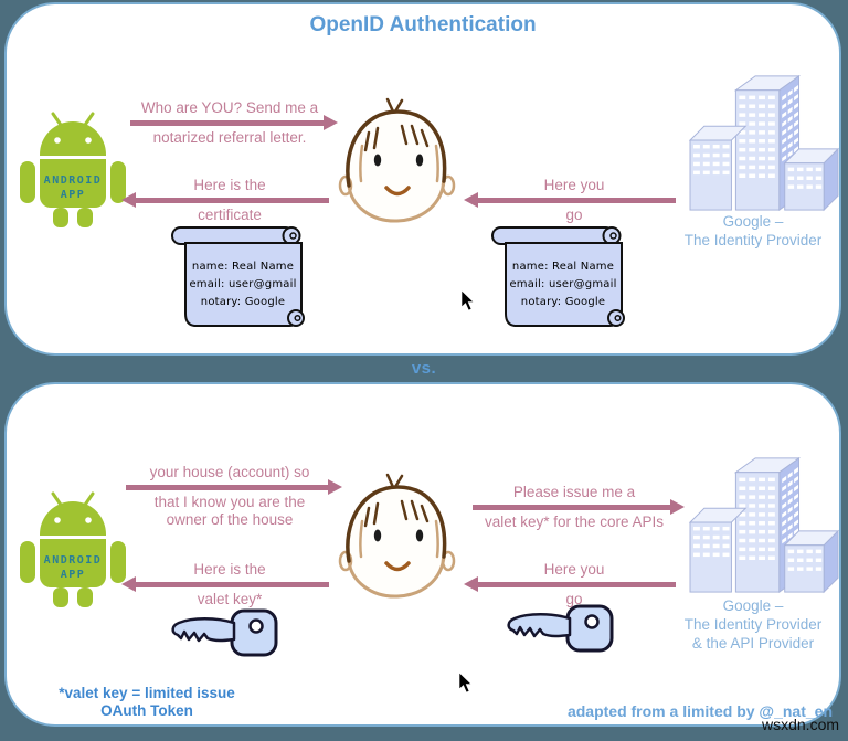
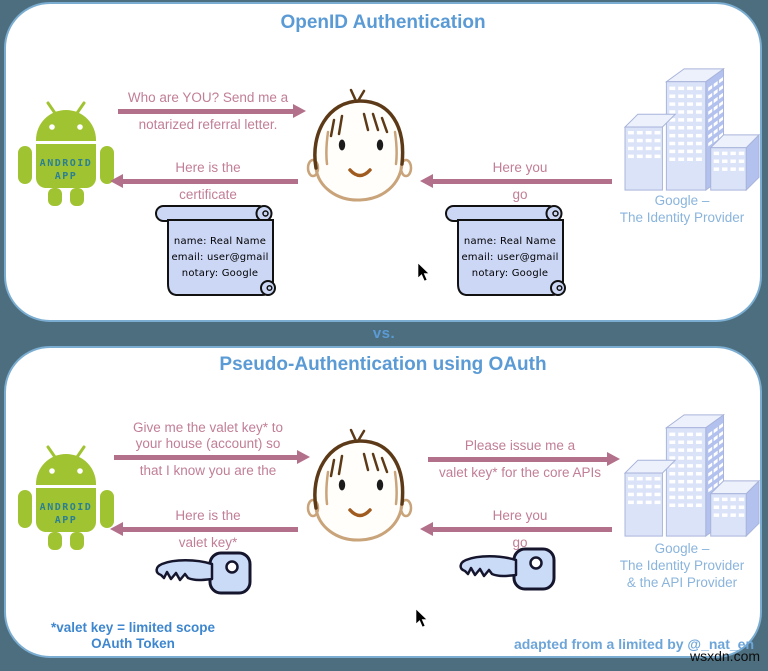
  OpenID Authentication
  Who are YOU? Send me a
  notarized referral letter.
  Here is the
  certificate
  Here you
  go
  Google –
  The Identity Provider
  vs.
+ Pseudo-Authentication using OAuth
+ Give me the valet key* to
  your house (account) so
  that I know you are the
- owner of the house
  Please issue me a
  valet key* for the core APIs
  Here is the
  valet key*
  Here you
  go
  Google –
  The Identity Provider
  & the API Provider
- *valet key = limited issue
+ *valet key = limited scope
  OAuth Token
  adapted from a limited by @_nat_en
  wsxdn.com
